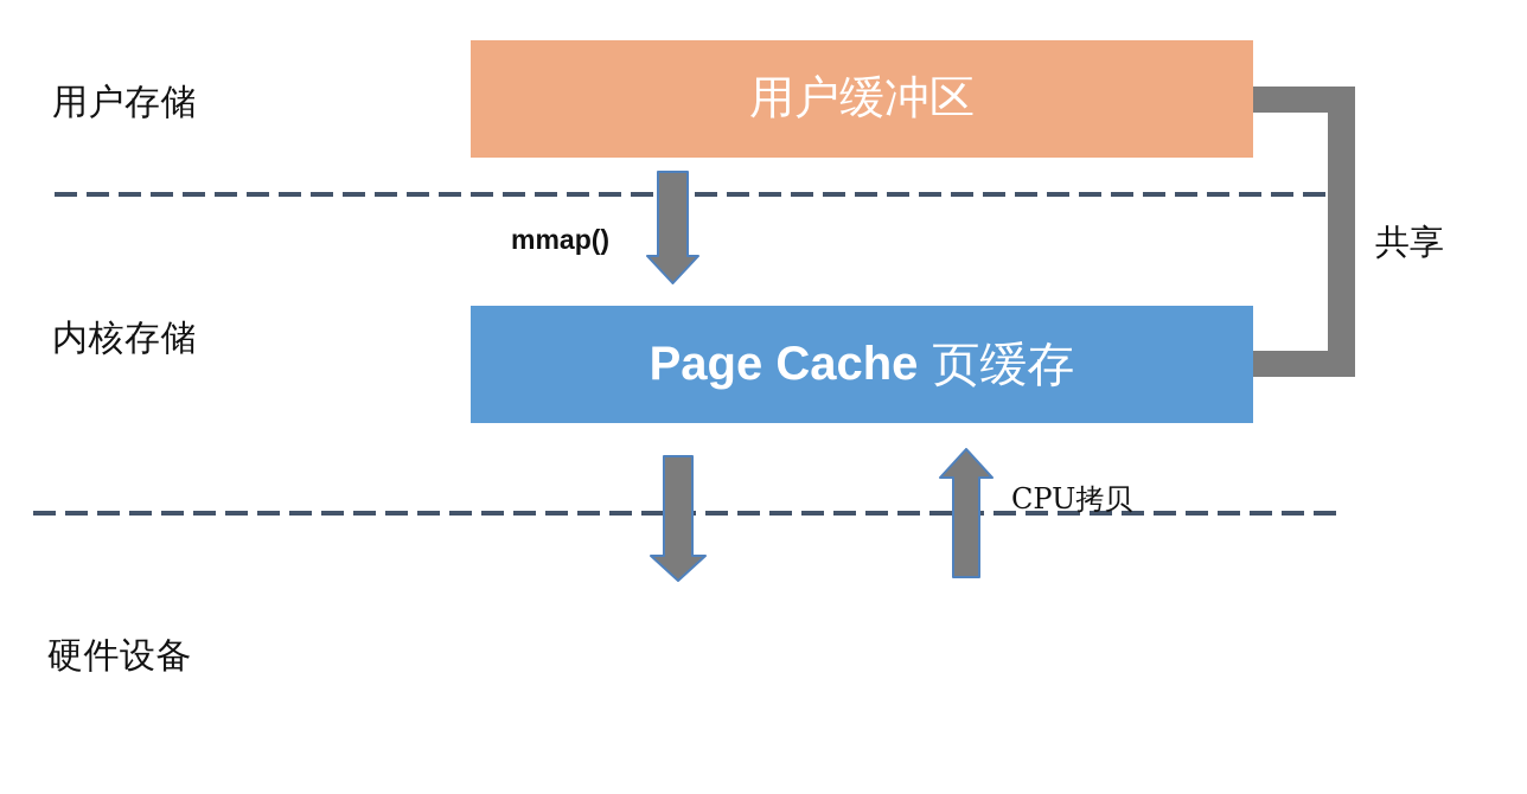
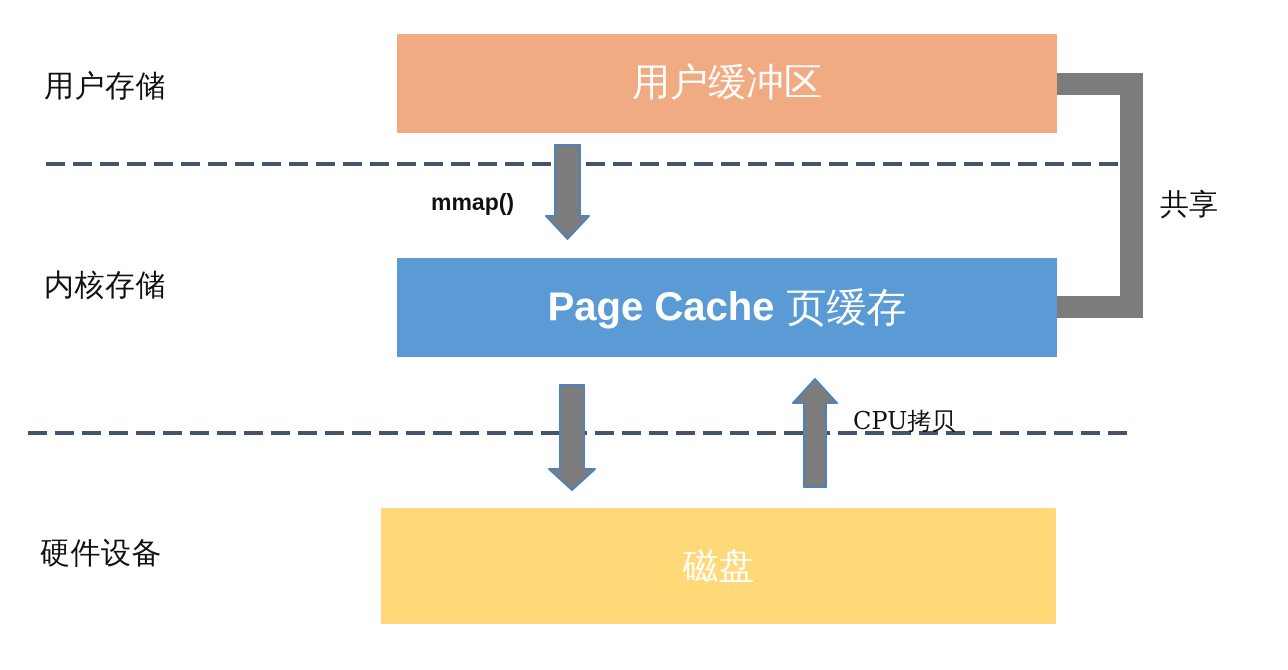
  用户存储
  内核存储
  硬件设备
  用户缓冲区
  Page Cache
  页缓存
+ 磁盘
  mmap()
  CPU拷贝
  共享
